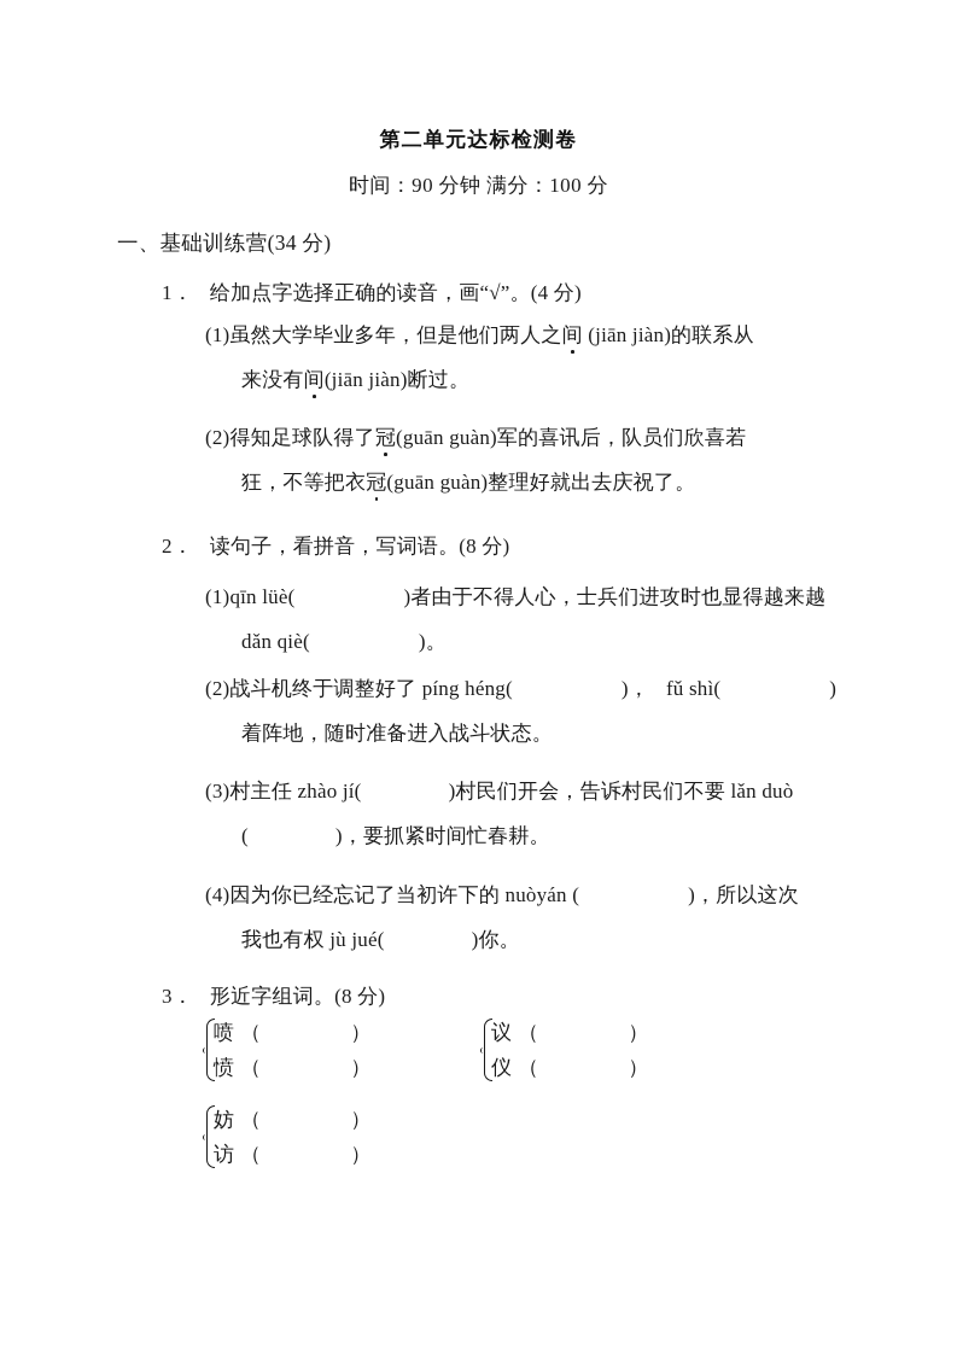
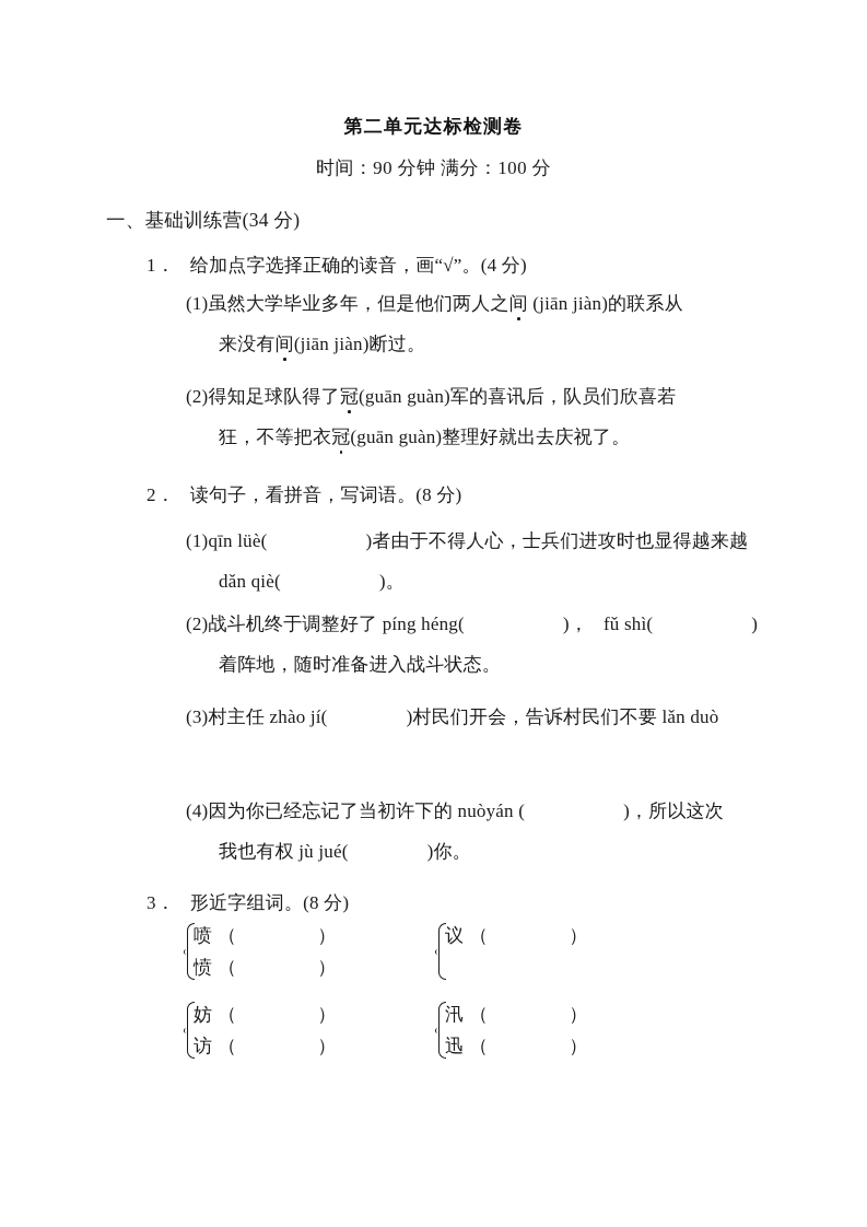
  第二单元达标检测卷
  时间：90 分钟 满分：100 分
  一、基础训练营(34 分)
  1． 给加点字选择正确的读音，画“√”。(4 分)
  (1)虽然大学毕业多年，但是他们两人之间 (jiān jiàn)的联系从
  来没有间(jiān jiàn)断过。
  (2)得知足球队得了冠(guān guàn)军的喜讯后，队员们欣喜若
  狂，不等把衣冠(guān guàn)整理好就出去庆祝了。
  2． 读句子，看拼音，写词语。(8 分)
  (1)qīn lüè( )者由于不得人心，士兵们进攻时也显得越来越
  dǎn qiè( )。
  (2)战斗机终于调整好了 píng héng( )， fǔ shì( )
  着阵地，随时准备进入战斗状态。
  (3)村主任 zhào jí( )村民们开会，告诉村民们不要 lǎn duò
- ( )，要抓紧时间忙春耕。
  (4)因为你已经忘记了当初许下的 nuòyán ( )，所以这次
  我也有权 jù jué( )你。
  3． 形近字组词。(8 分)
  喷 （ ）
  愤 （ ）
  议 （ ）
- 仪 （ ）
  妨 （ ）
  访 （ ）
+ 汛 （ ）
+ 迅 （ ）
